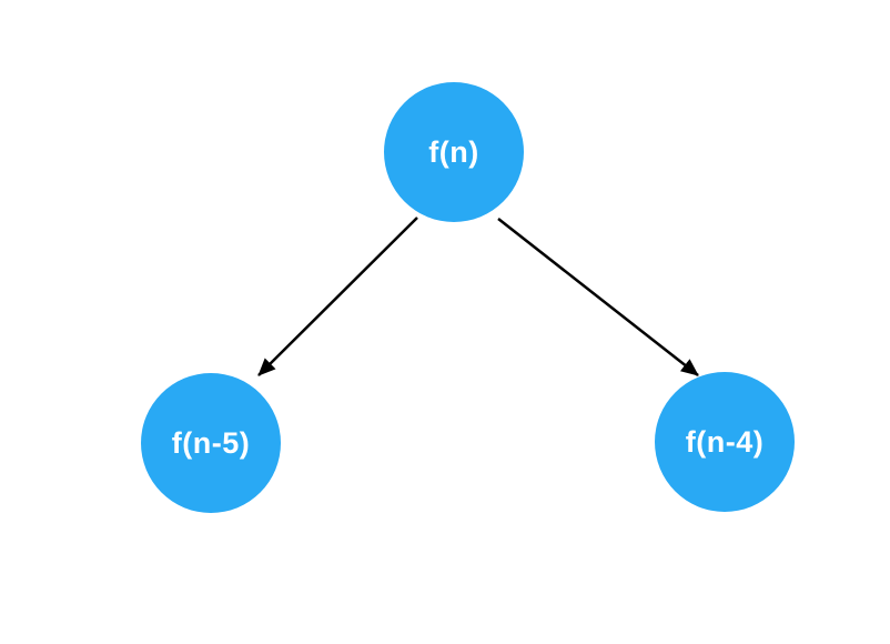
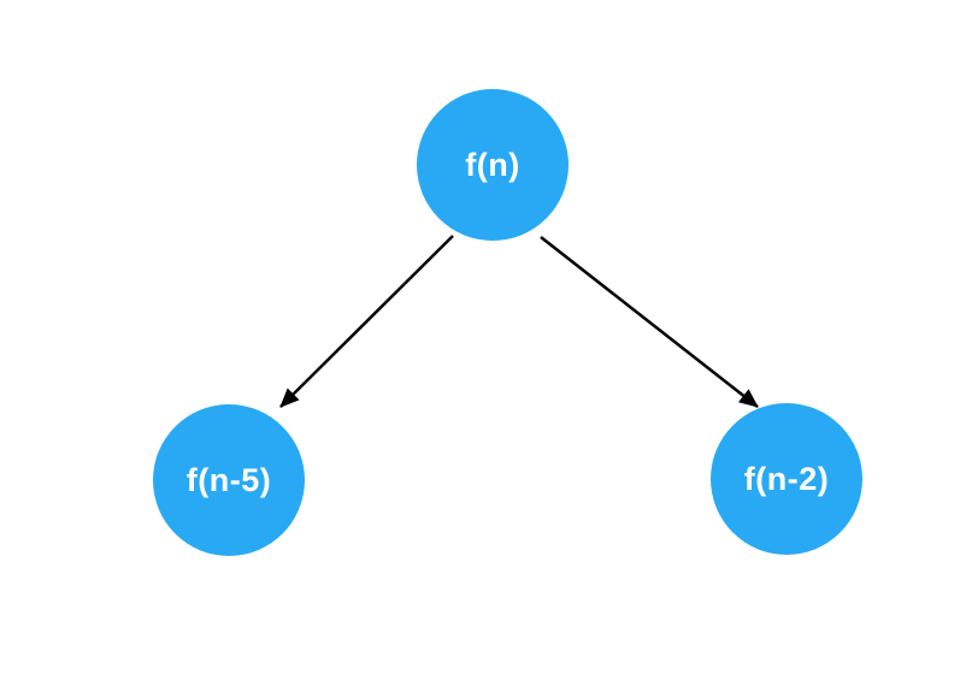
  f(n)
  f(n-5)
- f(n-4)
+ f(n-2)
